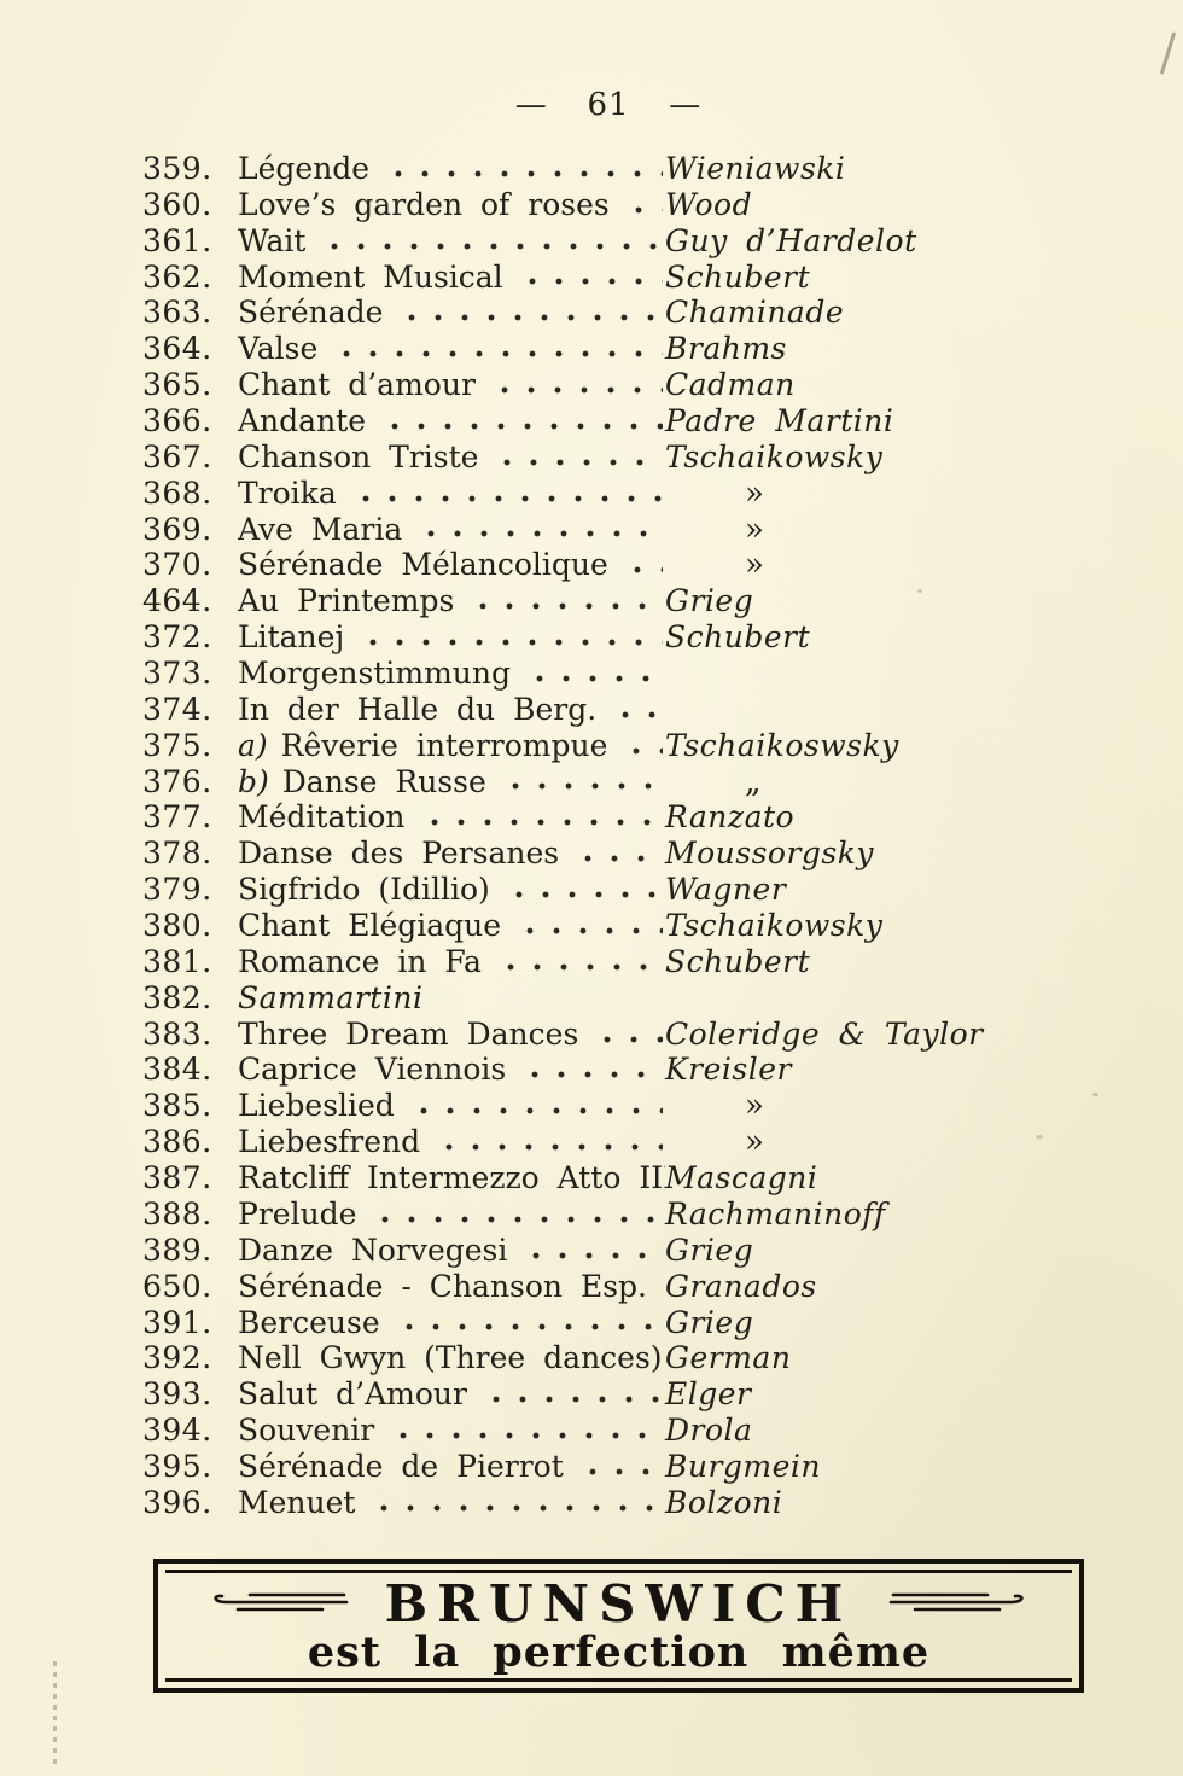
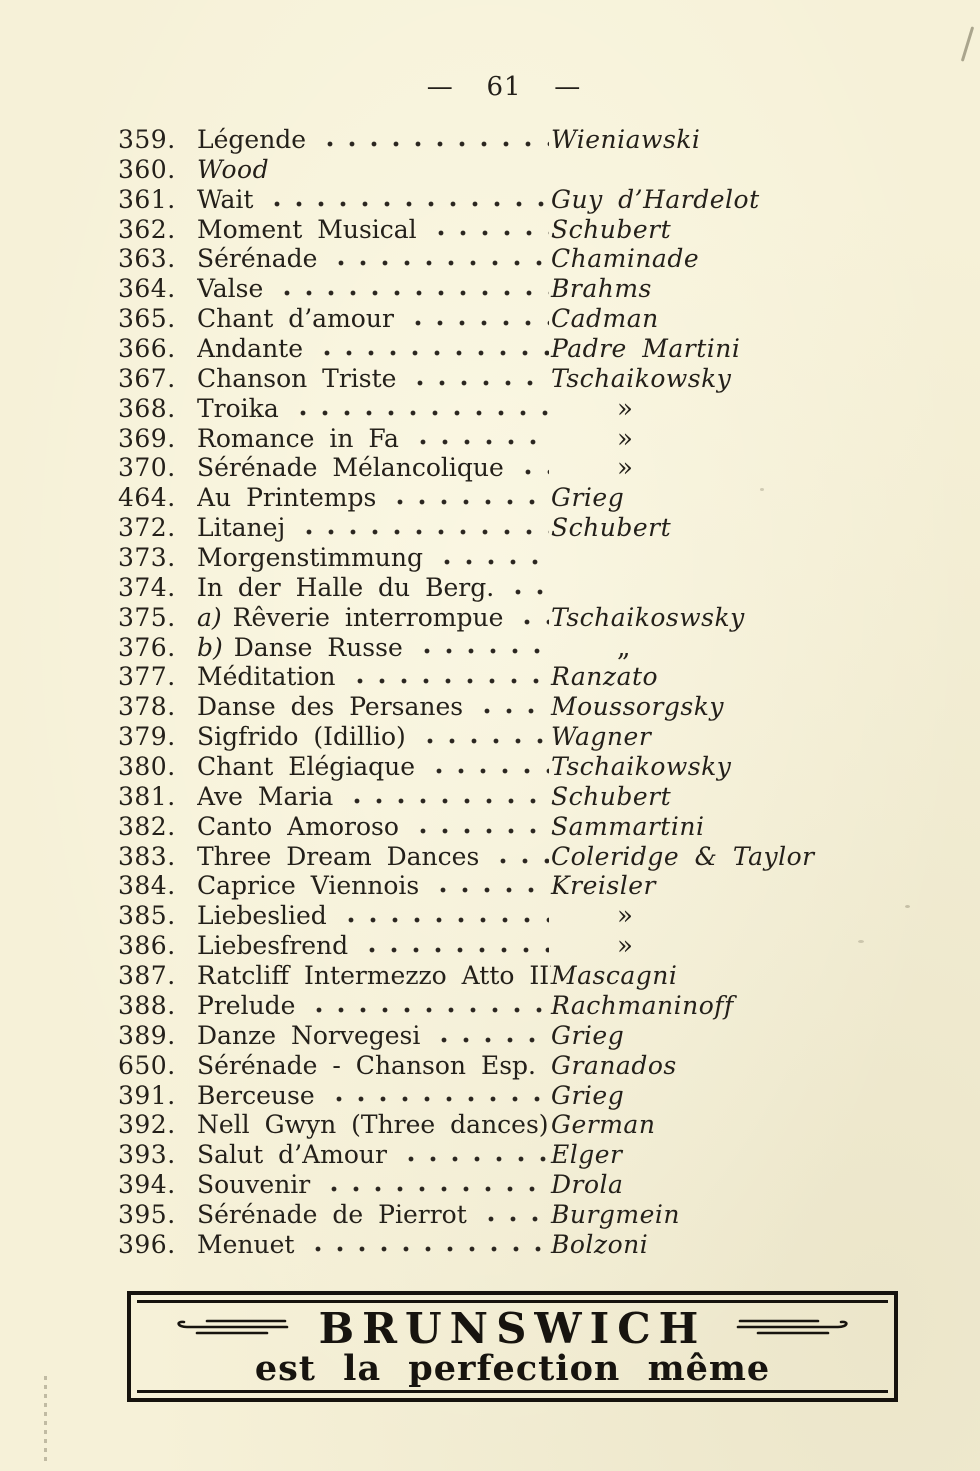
  — 61 —
  359.
  Légende
  Wieniawski
  360.
- Love’s garden of roses
  Wood
  361.
  Wait
  Guy d’Hardelot
  362.
  Moment Musical
  Schubert
  363.
  Sérénade
  Chaminade
  364.
  Valse
  Brahms
  365.
  Chant d’amour
  Cadman
  366.
  Andante
  Padre Martini
  367.
  Chanson Triste
  Tschaikowsky
  368.
  Troika
  »
  369.
- Ave Maria
+ Romance in Fa
  »
  370.
  Sérénade Mélancolique
  »
  464.
  Au Printemps
  Grieg
  372.
  Litanej
  Schubert
  373.
  Morgenstimmung
  374.
  In der Halle du Berg.
  375.
  a)
  Rêverie interrompue
  Tschaikoswsky
  376.
  b)
  Danse Russe
  „
  377.
  Méditation
  Ranzato
  378.
  Danse des Persanes
  Moussorgsky
  379.
  Sigfrido (Idillio)
  Wagner
  380.
  Chant Elégiaque
  Tschaikowsky
  381.
- Romance in Fa
+ Ave Maria
  Schubert
  382.
+ Canto Amoroso
  Sammartini
  383.
  Three Dream Dances
  Coleridge & Taylor
  384.
  Caprice Viennois
  Kreisler
  385.
  Liebeslied
  »
  386.
  Liebesfrend
  »
  387.
  Ratcliff Intermezzo Atto II
  Mascagni
  388.
  Prelude
  Rachmaninoff
  389.
  Danze Norvegesi
  Grieg
  650.
  Sérénade - Chanson Esp.
  Granados
  391.
  Berceuse
  Grieg
  392.
  Nell Gwyn (Three dances)
  German
  393.
  Salut d’Amour
  Elger
  394.
  Souvenir
  Drola
  395.
  Sérénade de Pierrot
  Burgmein
  396.
  Menuet
  Bolzoni
  BRUNSWICH
  est la perfection même
